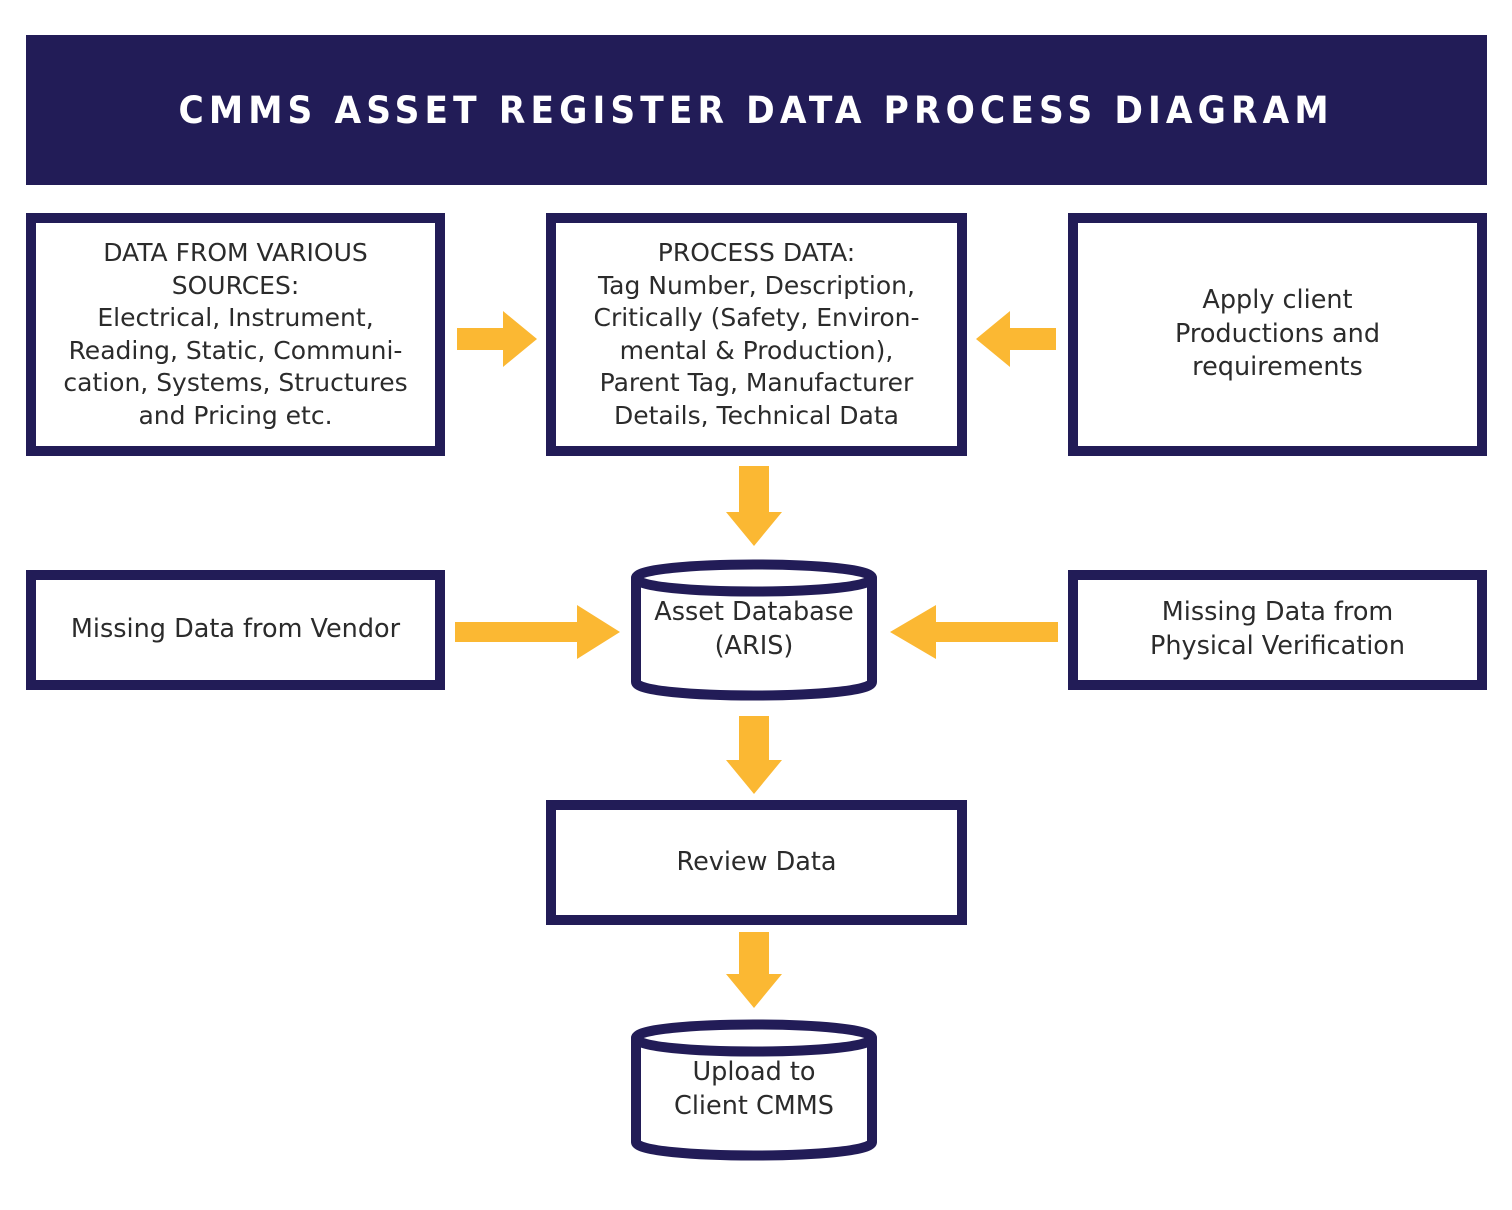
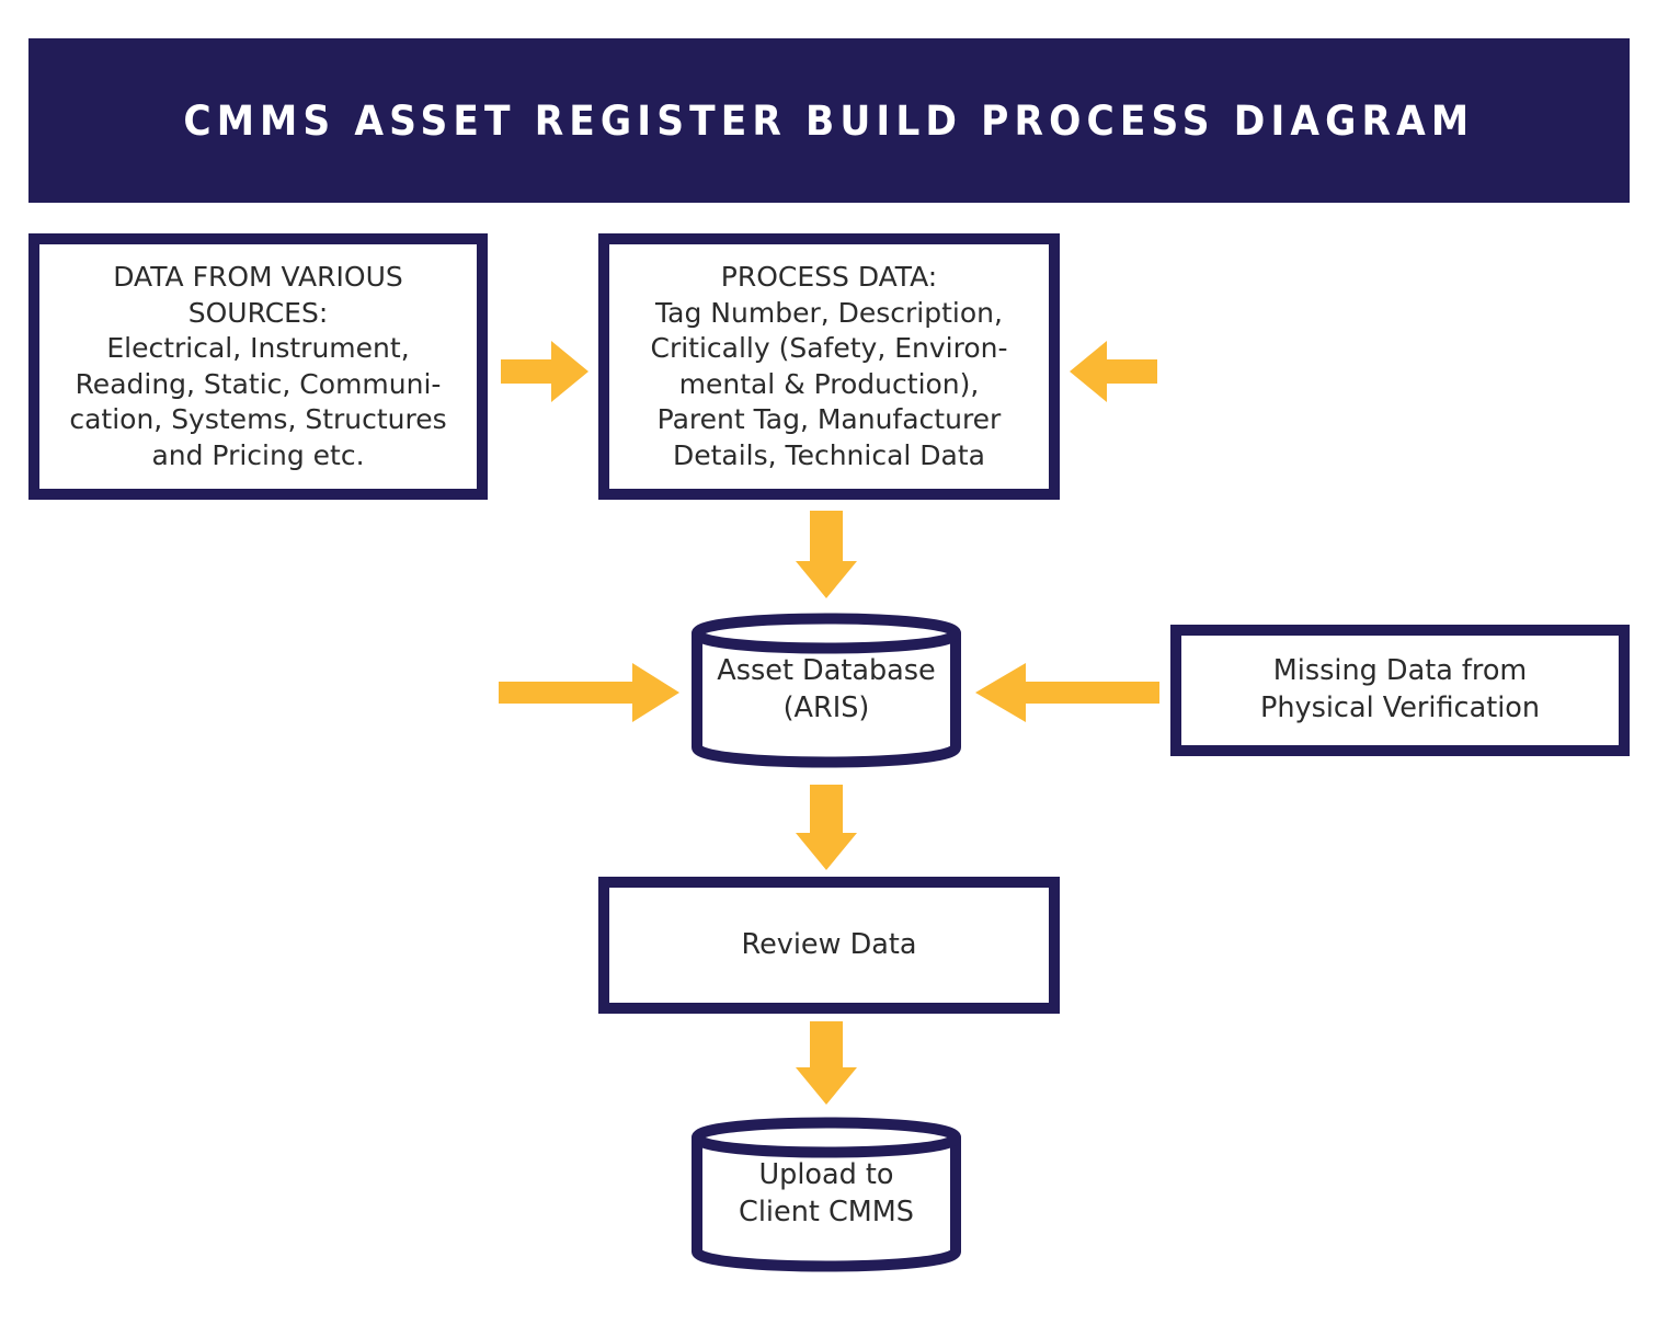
- CMMS ASSET REGISTER DATA PROCESS DIAGRAM
+ CMMS ASSET REGISTER BUILD PROCESS DIAGRAM
  DATA FROM VARIOUS
  SOURCES:
  Electrical, Instrument,
  Reading, Static, Communi-
  cation, Systems, Structures
  and Pricing etc.
  PROCESS DATA:
  Tag Number, Description,
  Critically (Safety, Environ-
  mental & Production),
  Parent Tag, Manufacturer
  Details, Technical Data
- Apply client
- Productions and
- requirements
- Missing Data from Vendor
  Missing Data from
  Physical Verification
  Asset Database
  (ARIS)
  Review Data
  Upload to
  Client CMMS
